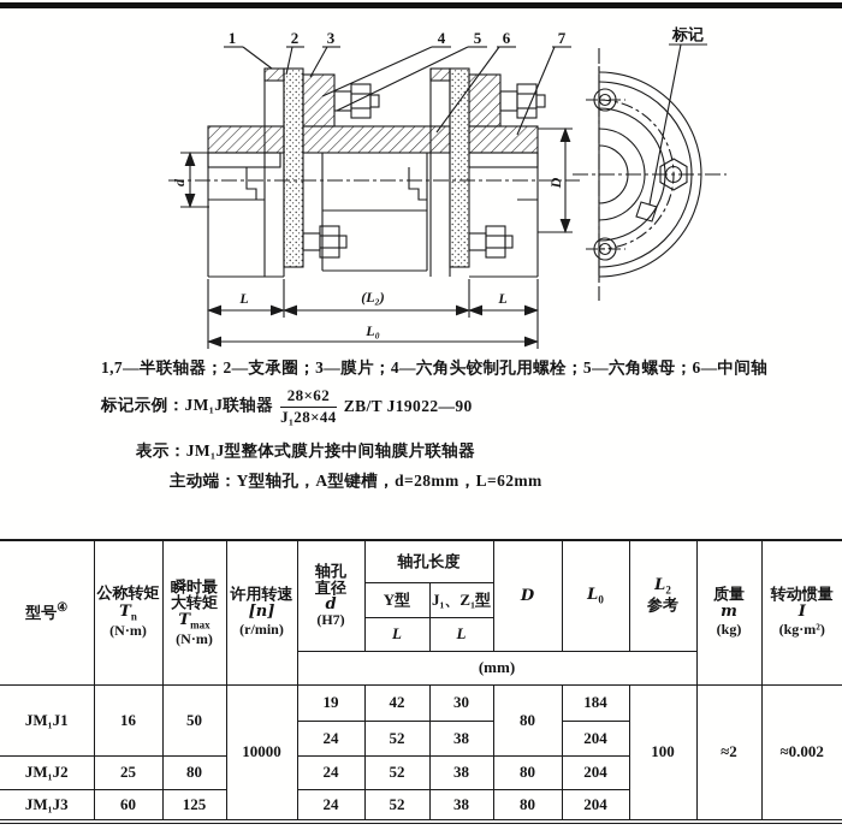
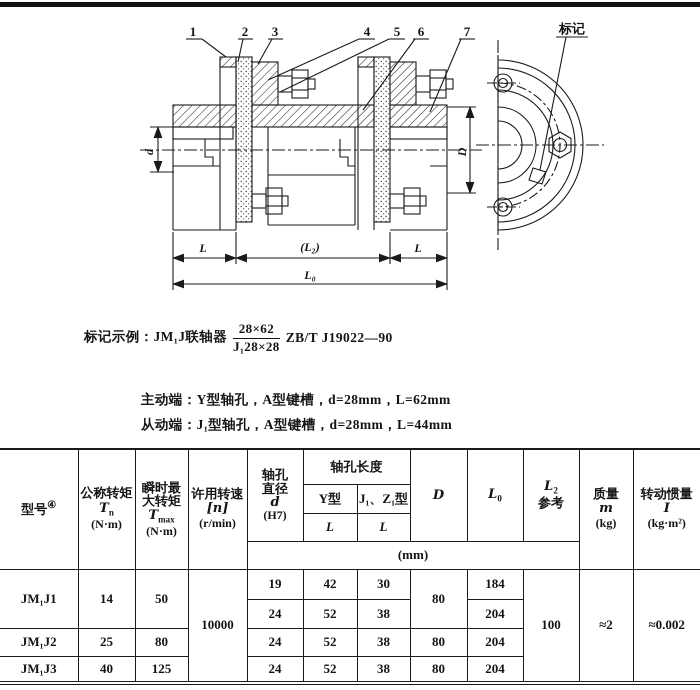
  1
  2
  3
  4
  5
  6
  7
  标记
  L
  (L₂)
  L
  L₀
- 1,7—半联轴器；2—支承圈；3—膜片；4—六角头铰制孔用螺栓；5—六角螺母；6—中间轴
  标记示例：JM₁J联轴器
  28×62
- J₁28×44
+ J₁28×28
  ZB/T J19022—90
- 表示：JM₁J型整体式膜片接中间轴膜片联轴器
  主动端：Y型轴孔，A型键槽，d=28mm，L=62mm
+ 从动端：J₁型轴孔，A型键槽，d=28mm，L=44mm
  型号④	公称转矩 Tn (N·m)	瞬时最 大转矩 Tmax (N·m)	许用转速 [n] (r/min)	轴孔 直径 d (H7)	轴孔长度	D	L0	L2 参考	质量 m (kg)	转动惯量 I (kg·m²)
  Y型	J₁、Z₁型
  L	L
  (mm)
- JM₁J1	16	50	10000	19	42	30	80	184	100	≈2	≈0.002
+ JM₁J1	14	50	10000	19	42	30	80	184	100	≈2	≈0.002
  24	52	38	204
  JM₁J2	25	80	24	52	38	80	204
- JM₁J3	60	125	24	52	38	80	204
+ JM₁J3	40	125	24	52	38	80	204
